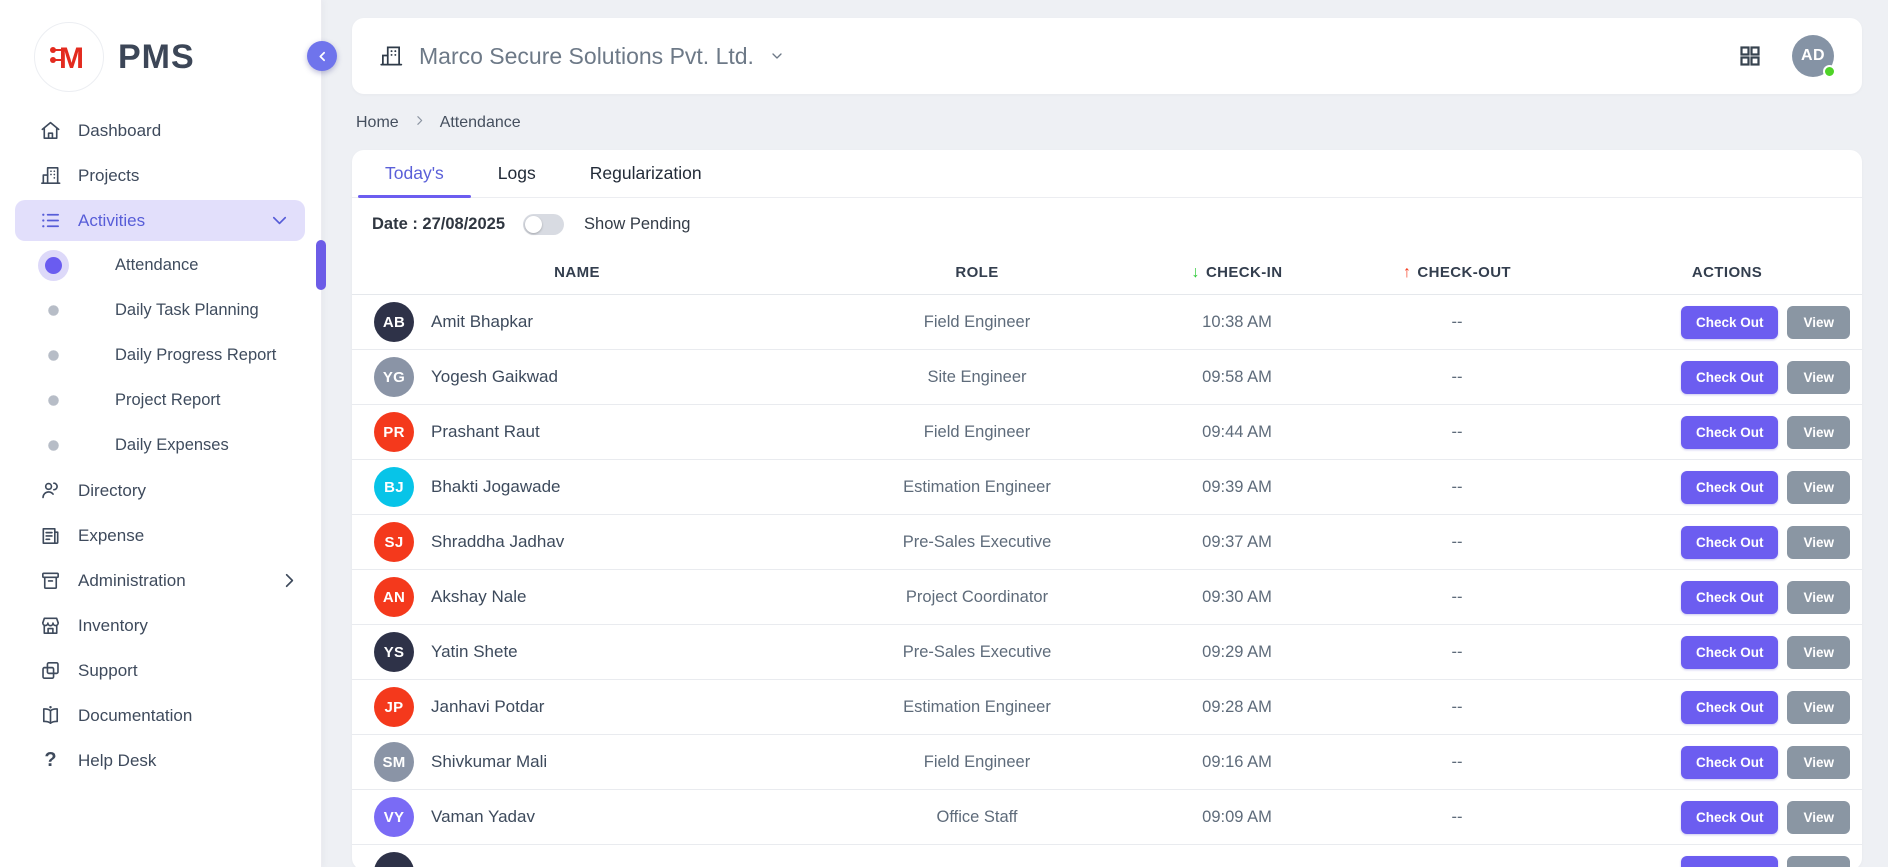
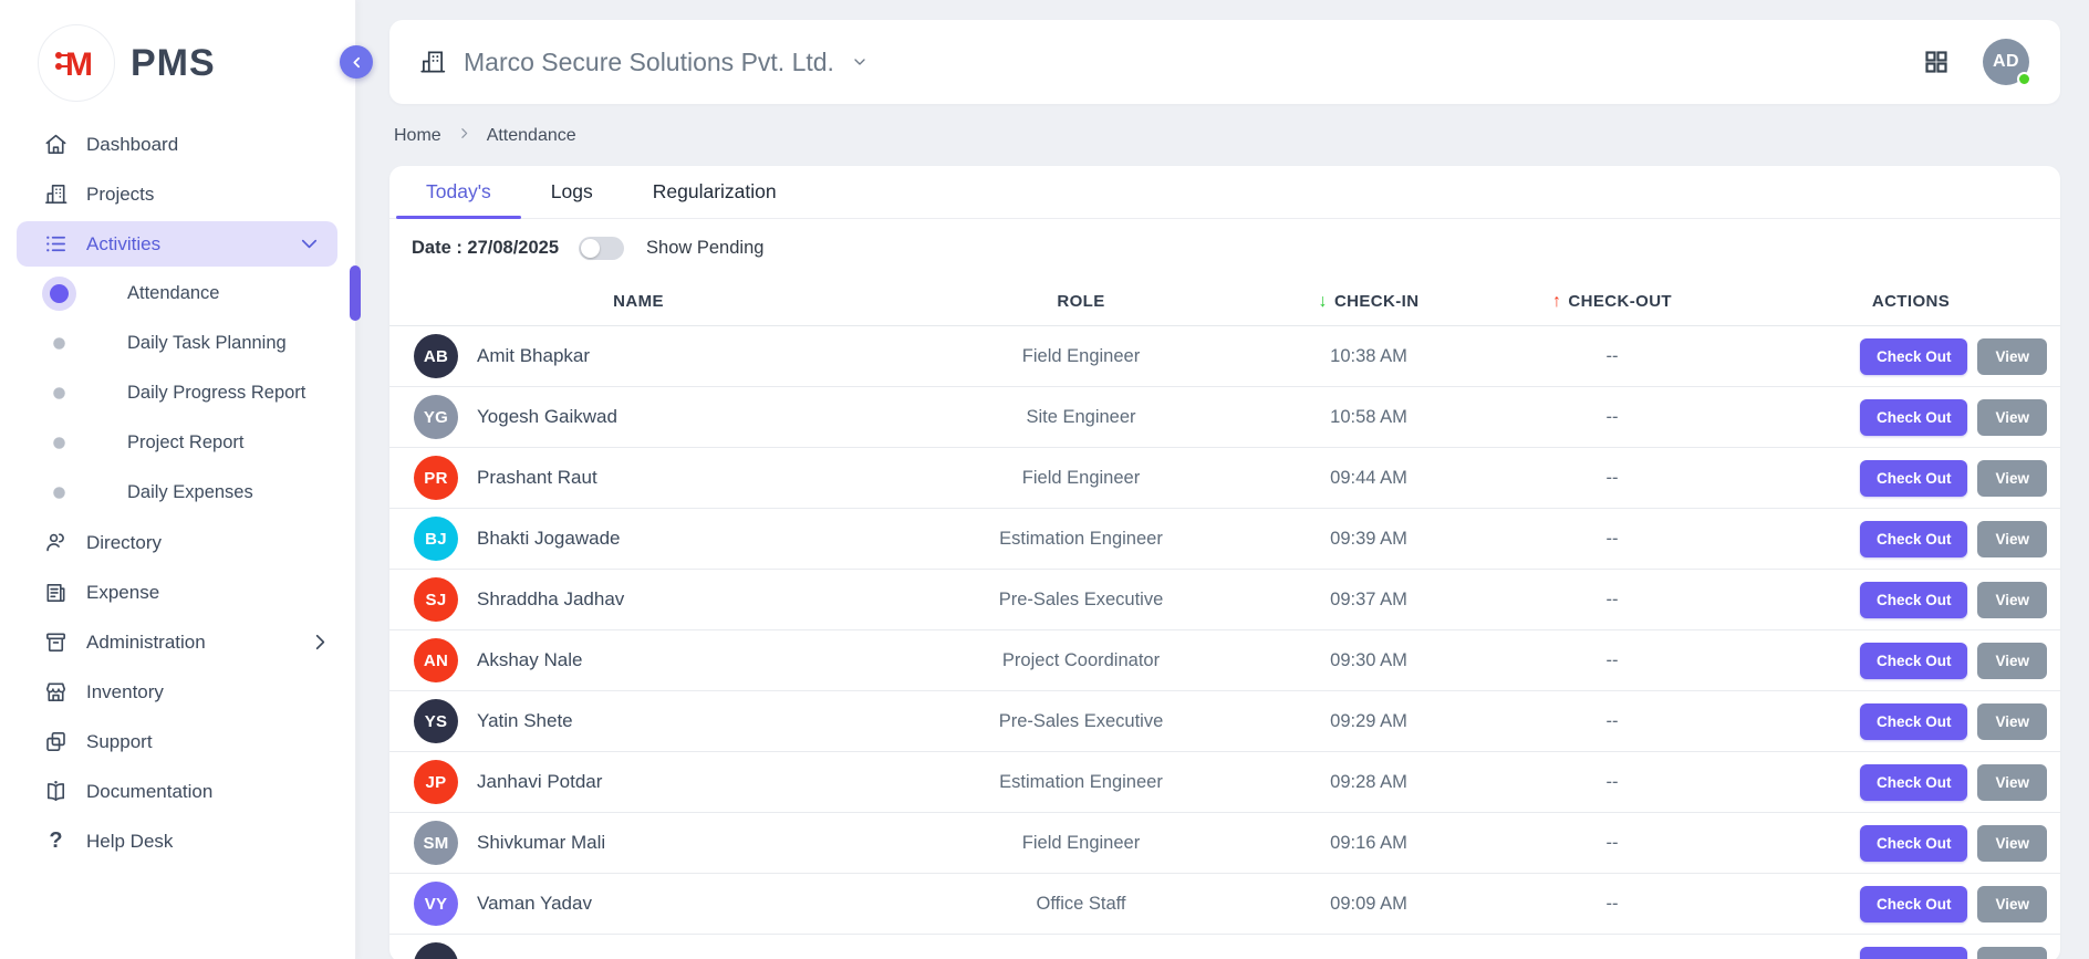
  M
  PMS
  Dashboard
  Projects
  Activities
  Attendance
  Daily Task Planning
  Daily Progress Report
  Project Report
  Daily Expenses
  Directory
  Expense
  Administration
  Inventory
  Support
  Documentation
  ?
  Help Desk
  Marco Secure Solutions Pvt. Ltd.
  AD
  Home
  Attendance
  Today's
  Logs
  Regularization
  Date : 27/08/2025
  Show Pending
  NAME
  ROLE
  ↓
  CHECK-IN
  ↑
  CHECK-OUT
  ACTIONS
  AB
  Amit Bhapkar
  Field Engineer
  10:38 AM
  --
  Check Out
  View
  YG
  Yogesh Gaikwad
  Site Engineer
- 09:58 AM
+ 10:58 AM
  --
  Check Out
  View
  PR
  Prashant Raut
  Field Engineer
  09:44 AM
  --
  Check Out
  View
  BJ
  Bhakti Jogawade
  Estimation Engineer
  09:39 AM
  --
  Check Out
  View
  SJ
  Shraddha Jadhav
  Pre-Sales Executive
  09:37 AM
  --
  Check Out
  View
  AN
  Akshay Nale
  Project Coordinator
  09:30 AM
  --
  Check Out
  View
  YS
  Yatin Shete
  Pre-Sales Executive
  09:29 AM
  --
  Check Out
  View
  JP
  Janhavi Potdar
  Estimation Engineer
  09:28 AM
  --
  Check Out
  View
  SM
  Shivkumar Mali
  Field Engineer
  09:16 AM
  --
  Check Out
  View
  VY
  Vaman Yadav
  Office Staff
  09:09 AM
  --
  Check Out
  View
